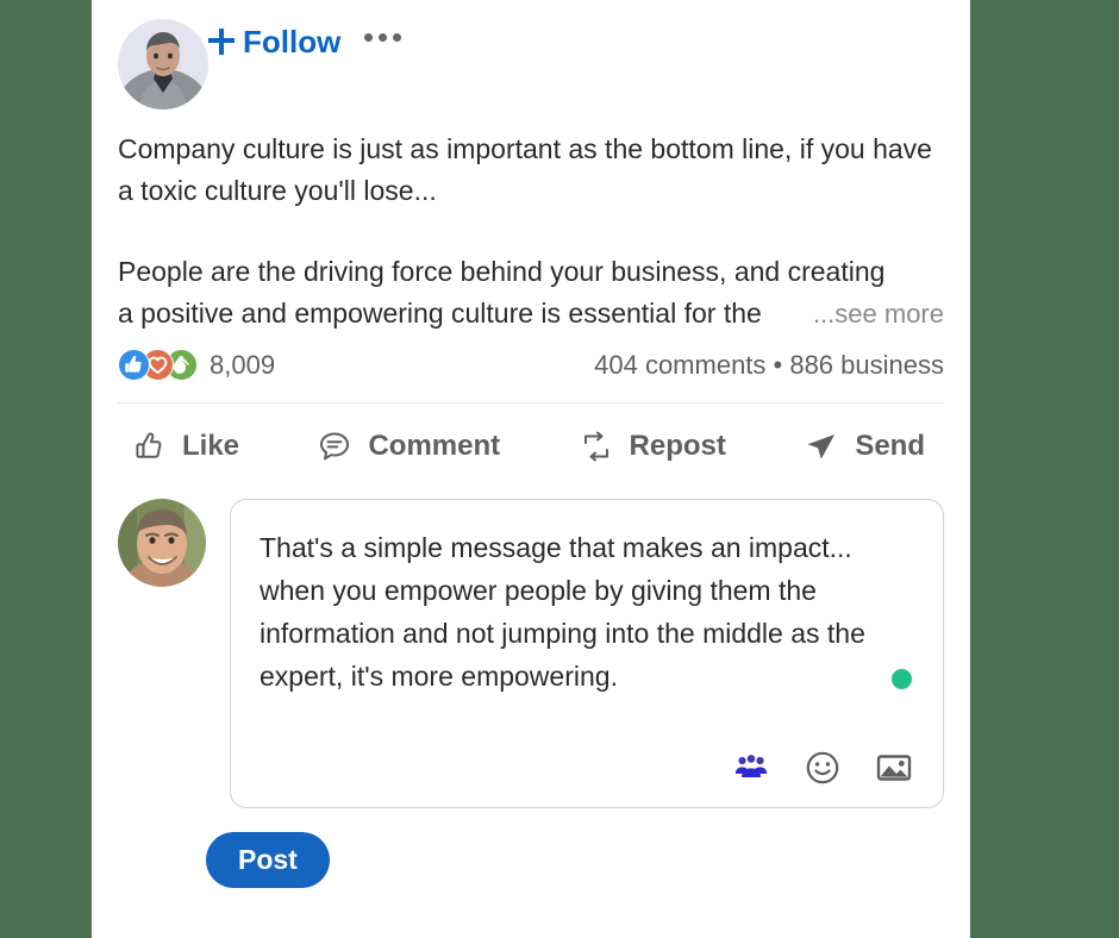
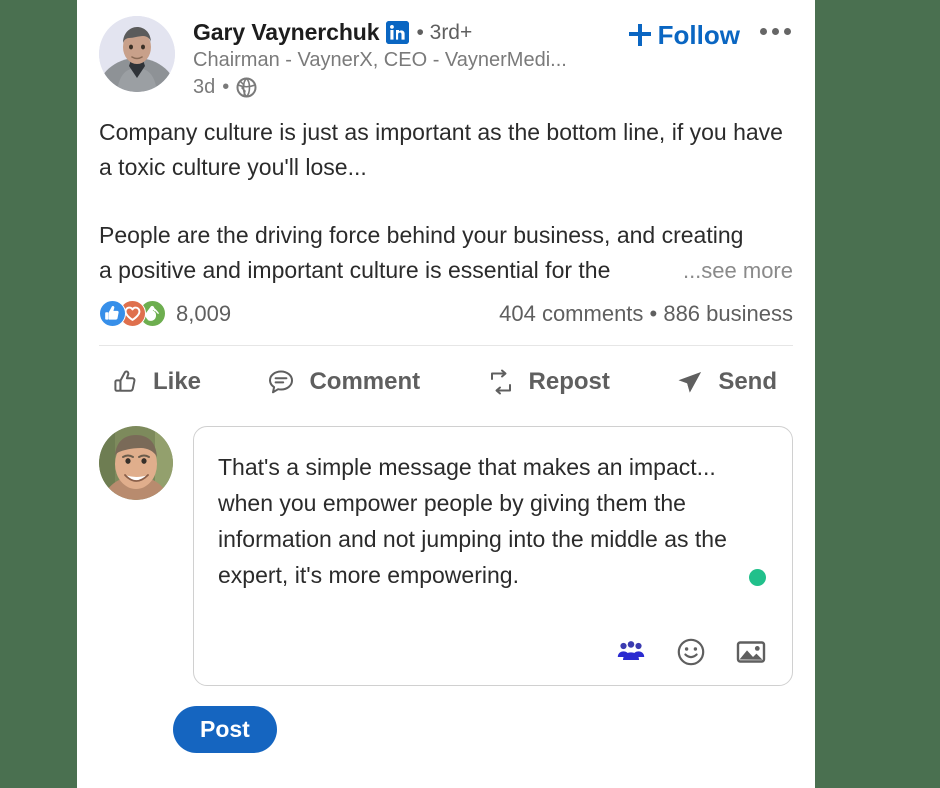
+ Gary Vaynerchuk
+ • 3rd+
+ Chairman - VaynerX, CEO - VaynerMedi...
+ 3d
+ •
  Follow
  Company culture is just as important as the bottom line, if you have a toxic culture you'll lose...
  People are the driving force behind your business, and creating
- a positive and empowering culture is essential for the
+ a positive and important culture is essential for the
  ...see more
  8,009
  404 comments • 886 business
  Like
  Comment
  Repost
  Send
  That's a simple message that makes an impact... when you empower people by giving them the information and not jumping into the middle as the expert, it's more empowering.
  Post
